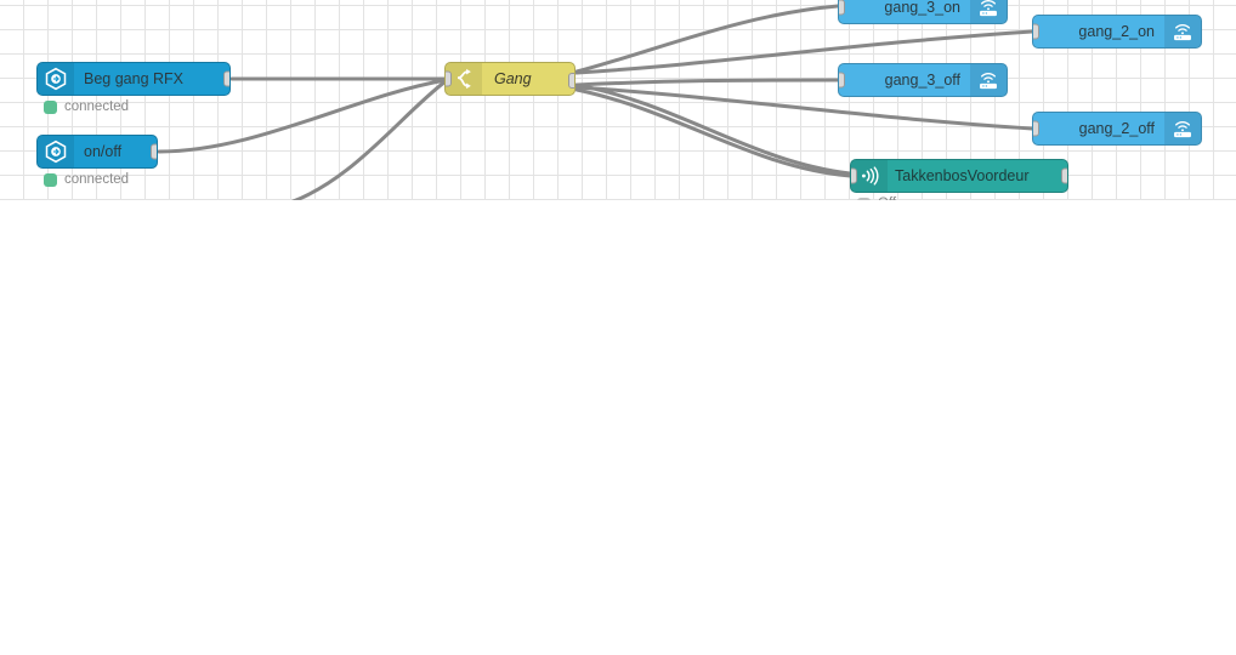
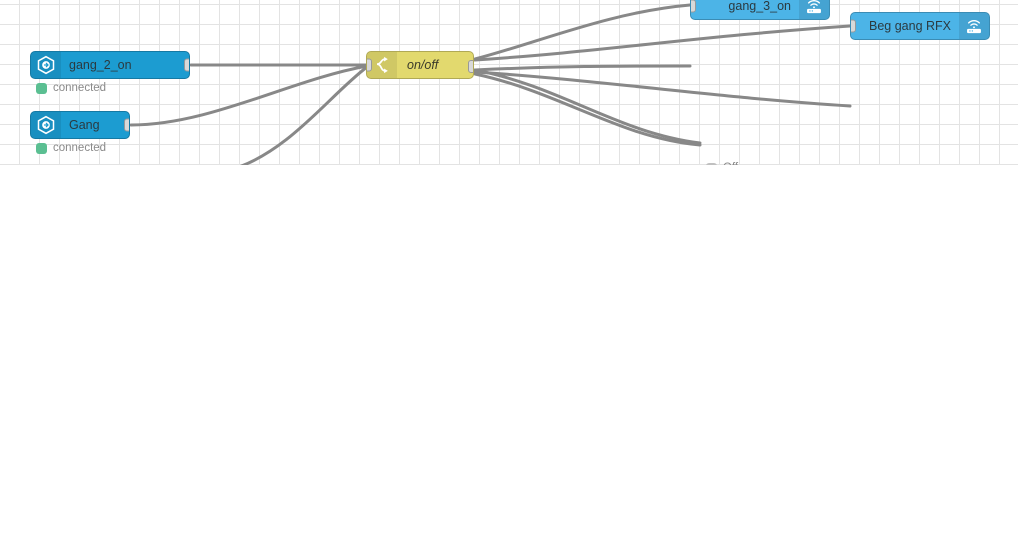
- Beg gang RFX
+ gang_2_on
  connected
- on/off
+ Gang
  connected
- Gang
+ on/off
  gang_3_on
- gang_2_on
+ Beg gang RFX
- gang_3_off
- gang_2_off
- TakkenbosVoordeur
